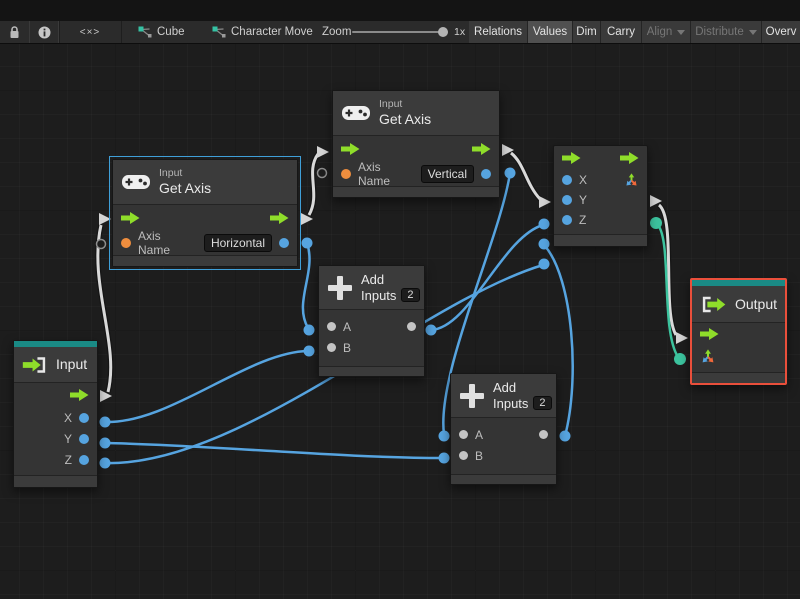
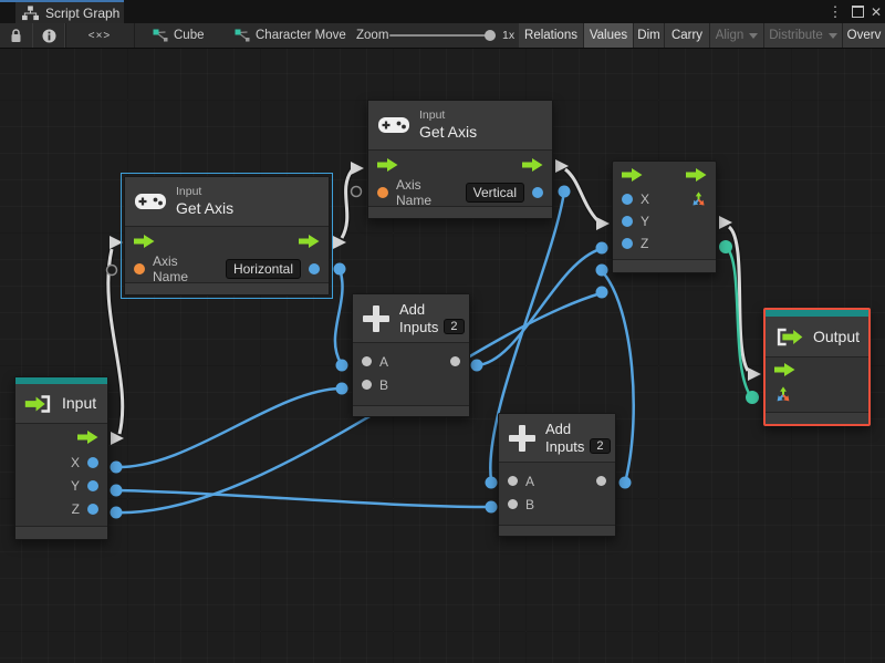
+ Script Graph
+ ⋮
+ ✕
  <×>
  Cube
  Character Move
  Zoom
  1x
  Relations
  Values
  Dim
  Carry
  Align
  Distribute
  Overv
  Input
  Get Axis
  Axis Name
  Vertical
  Input
  Get Axis
  Axis Name
  Horizontal
  Add
  Inputs
  2
  A
  B
  Add
  Inputs
  2
  A
  B
  X
  Y
  Z
  Input
  X
  Y
  Z
  Output
